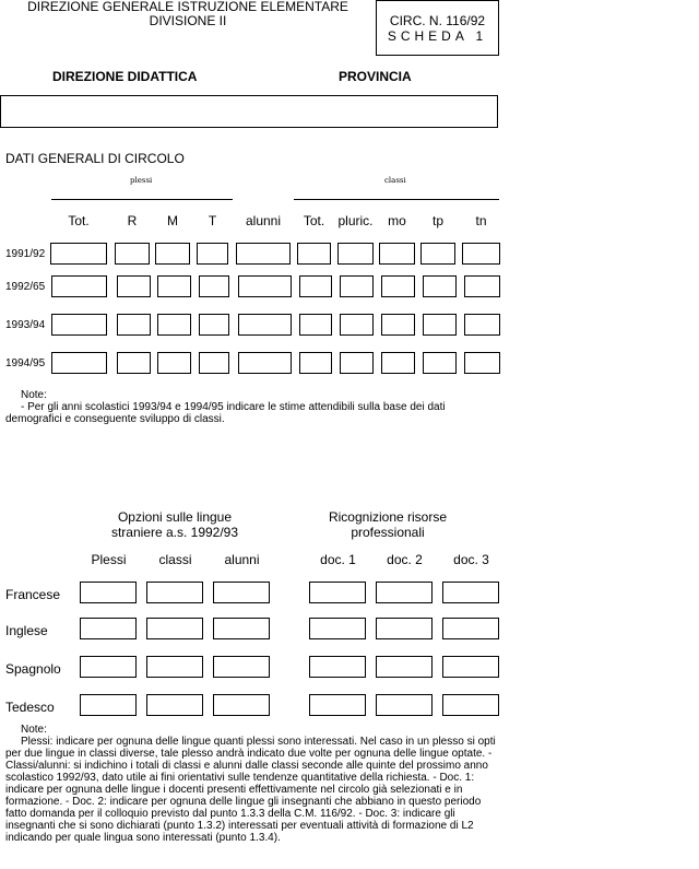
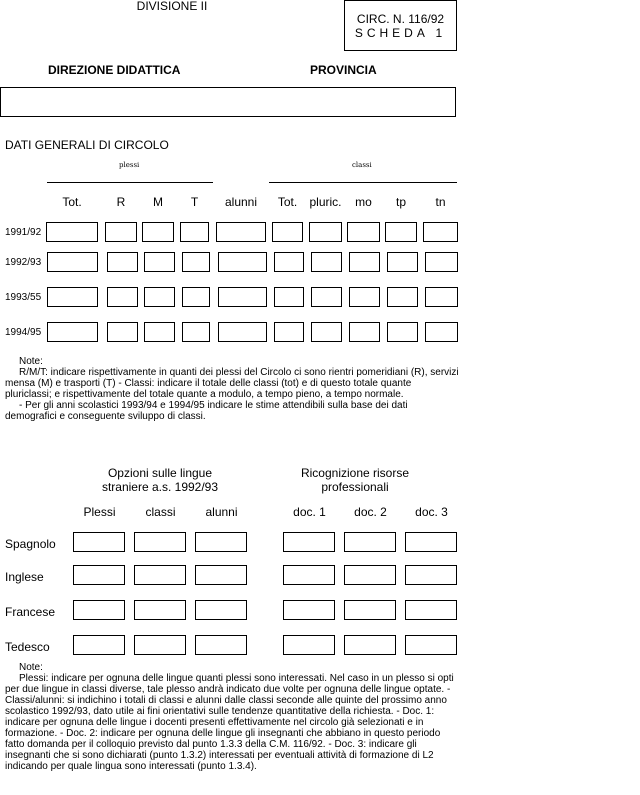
- DIREZIONE GENERALE ISTRUZIONE ELEMENTARE
  DIVISIONE II
  CIRC. N. 116/92
  SCHEDA 1
  DIREZIONE DIDATTICA
  PROVINCIA
  DATI GENERALI DI CIRCOLO
  plessi
  classi
  Tot.
  R
  M
  T
  alunni
  Tot.
  pluric.
  mo
  tp
  tn
  1991/92
- 1992/65
+ 1992/93
- 1993/94
+ 1993/55
  1994/95
  Note:
+ R/M/T: indicare rispettivamente in quanti dei plessi del Circolo ci sono rientri pomeridiani (R), servizi mensa (M) e trasporti (T) - Classi: indicare il totale delle classi (tot) e di questo totale quante pluriclassi; e rispettivamente del totale quante a modulo, a tempo pieno, a tempo normale.
  - Per gli anni scolastici 1993/94 e 1994/95 indicare le stime attendibili sulla base dei dati demografici e conseguente sviluppo di classi.
  Opzioni sulle lingue
  straniere a.s. 1992/93
  Ricognizione risorse
  professionali
  Plessi
  classi
  alunni
  doc. 1
  doc. 2
  doc. 3
- Francese
+ Spagnolo
  Inglese
- Spagnolo
+ Francese
  Tedesco
  Note:
  Plessi: indicare per ognuna delle lingue quanti plessi sono interessati. Nel caso in un plesso si opti per due lingue in classi diverse, tale plesso andrà indicato due volte per ognuna delle lingue optate. - Classi/alunni: si indichino i totali di classi e alunni dalle classi seconde alle quinte del prossimo anno scolastico 1992/93, dato utile ai fini orientativi sulle tendenze quantitative della richiesta. - Doc. 1: indicare per ognuna delle lingue i docenti presenti effettivamente nel circolo già selezionati e in formazione. - Doc. 2: indicare per ognuna delle lingue gli insegnanti che abbiano in questo periodo fatto domanda per il colloquio previsto dal punto 1.3.3 della C.M. 116/92. - Doc. 3: indicare gli insegnanti che si sono dichiarati (punto 1.3.2) interessati per eventuali attività di formazione di L2 indicando per quale lingua sono interessati (punto 1.3.4).
